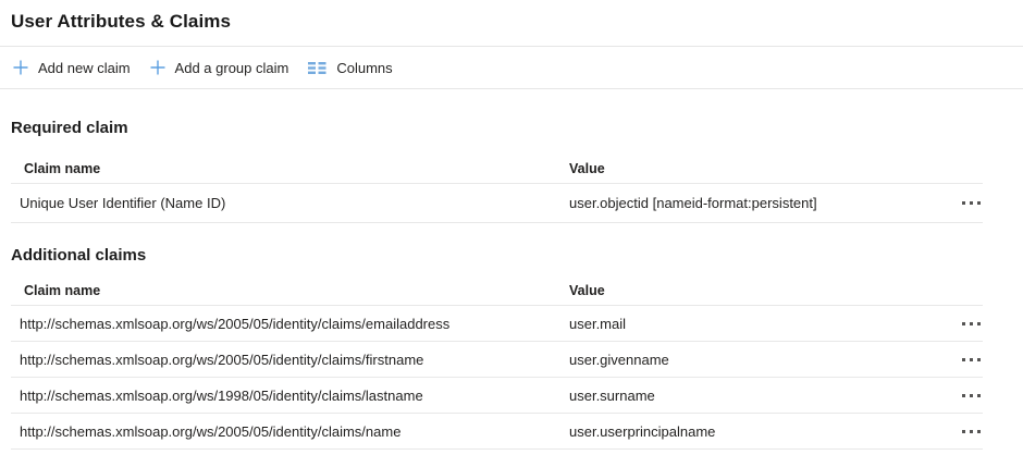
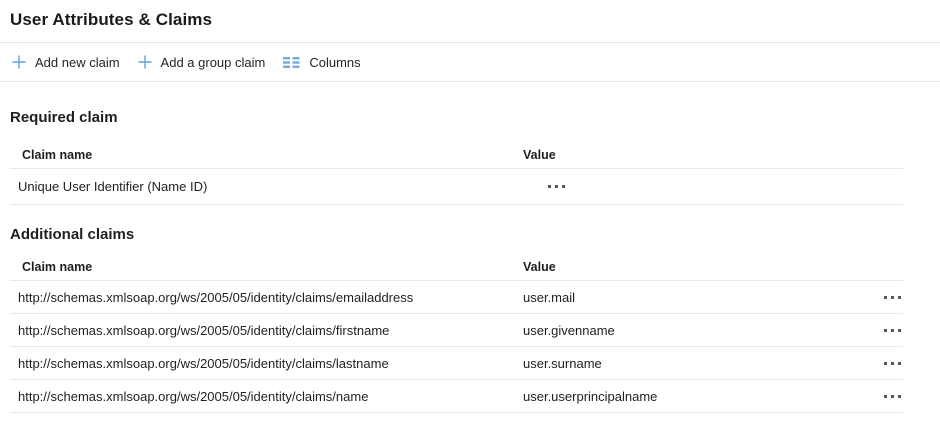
  User Attributes & Claims
  Add new claim
  Add a group claim
  Columns
  Required claim
  Claim name
  Value
  Unique User Identifier (Name ID)
- user.objectid [nameid-format:persistent]
  Additional claims
  Claim name
  Value
  http://schemas.xmlsoap.org/ws/2005/05/identity/claims/emailaddress
  user.mail
  http://schemas.xmlsoap.org/ws/2005/05/identity/claims/firstname
  user.givenname
- http://schemas.xmlsoap.org/ws/1998/05/identity/claims/lastname
+ http://schemas.xmlsoap.org/ws/2005/05/identity/claims/lastname
  user.surname
  http://schemas.xmlsoap.org/ws/2005/05/identity/claims/name
  user.userprincipalname
